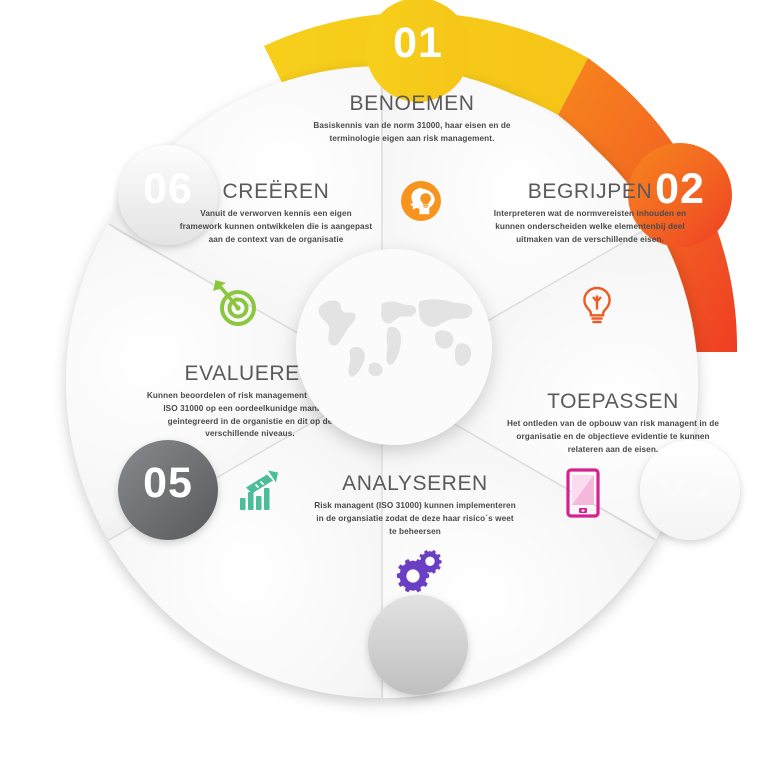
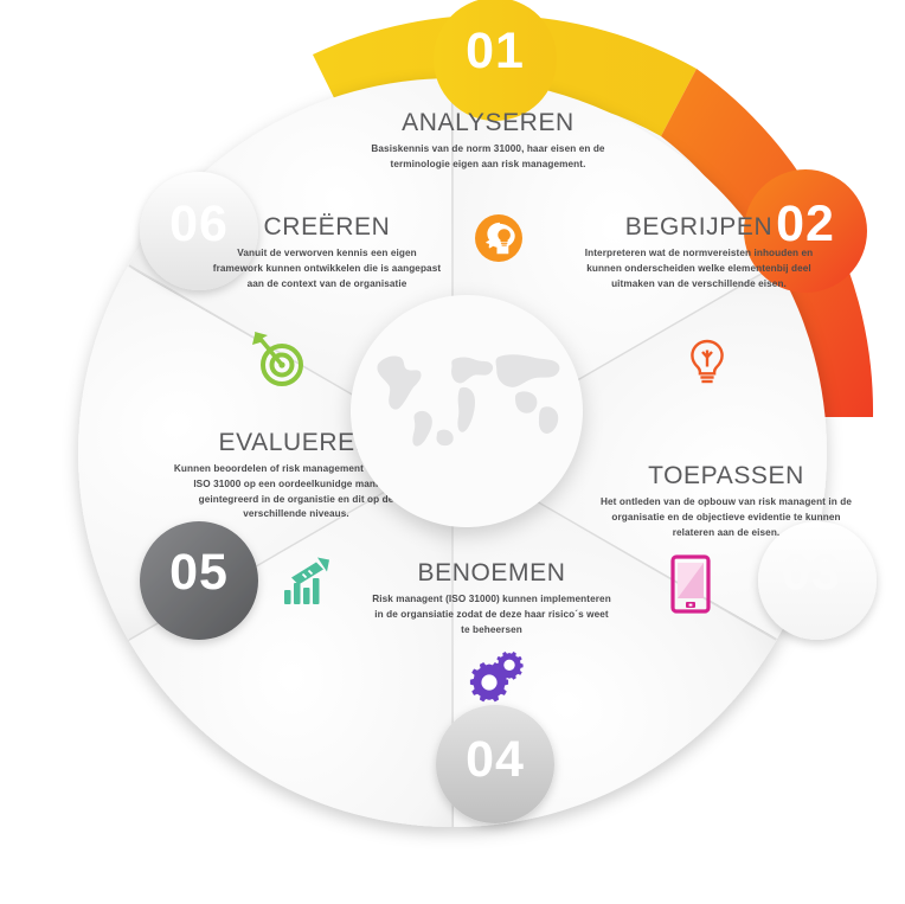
  01
  02
+ 04
  05
- BENOEMEN
+ ANALYSEREN
  Basiskennis van de norm 31000, haar eisen en de terminologie eigen aan risk management.
  BEGRIJPEN
  Interpreteren wat de normvereisten inhouden en kunnen onderscheiden welke elementenbij deel uitmaken van de verschillende eisen.
  TOEPASSEN
  Het ontleden van de opbouw van risk managent in de organisatie en de objectieve evidentie te kunnen relateren aan de eisen.
- ANALYSEREN
+ BENOEMEN
  Risk managent (ISO 31000) kunnen implementeren in de organsiatie zodat de deze haar risico´s weet te beheersen
  EVALUERE
  Kunnen beoordelen of risk management ISO 31000 op een oordeelkunidge man geintegreerd in de organistie en dit op d verschillende niveaus.
  CREËREN
  Vanuit de verworven kennis een eigen framework kunnen ontwikkelen die is aangepast aan de context van de organisatie
